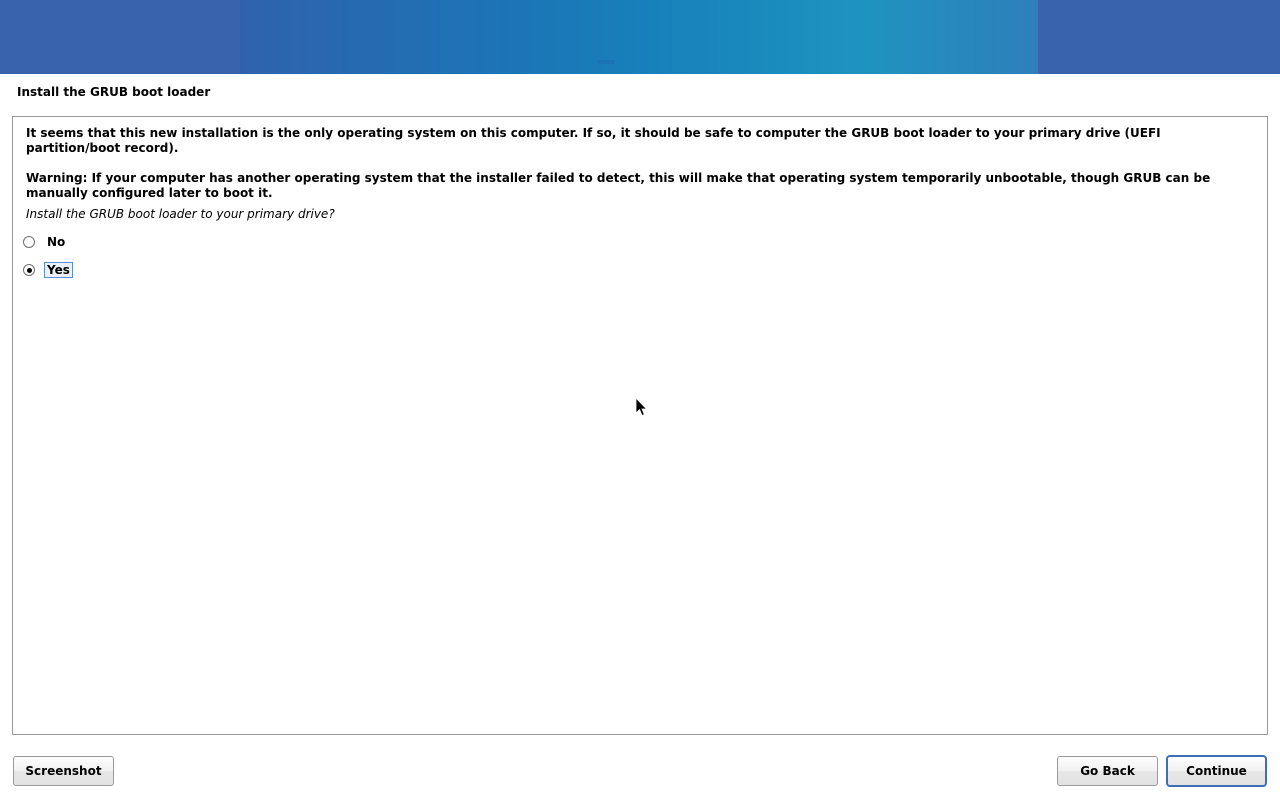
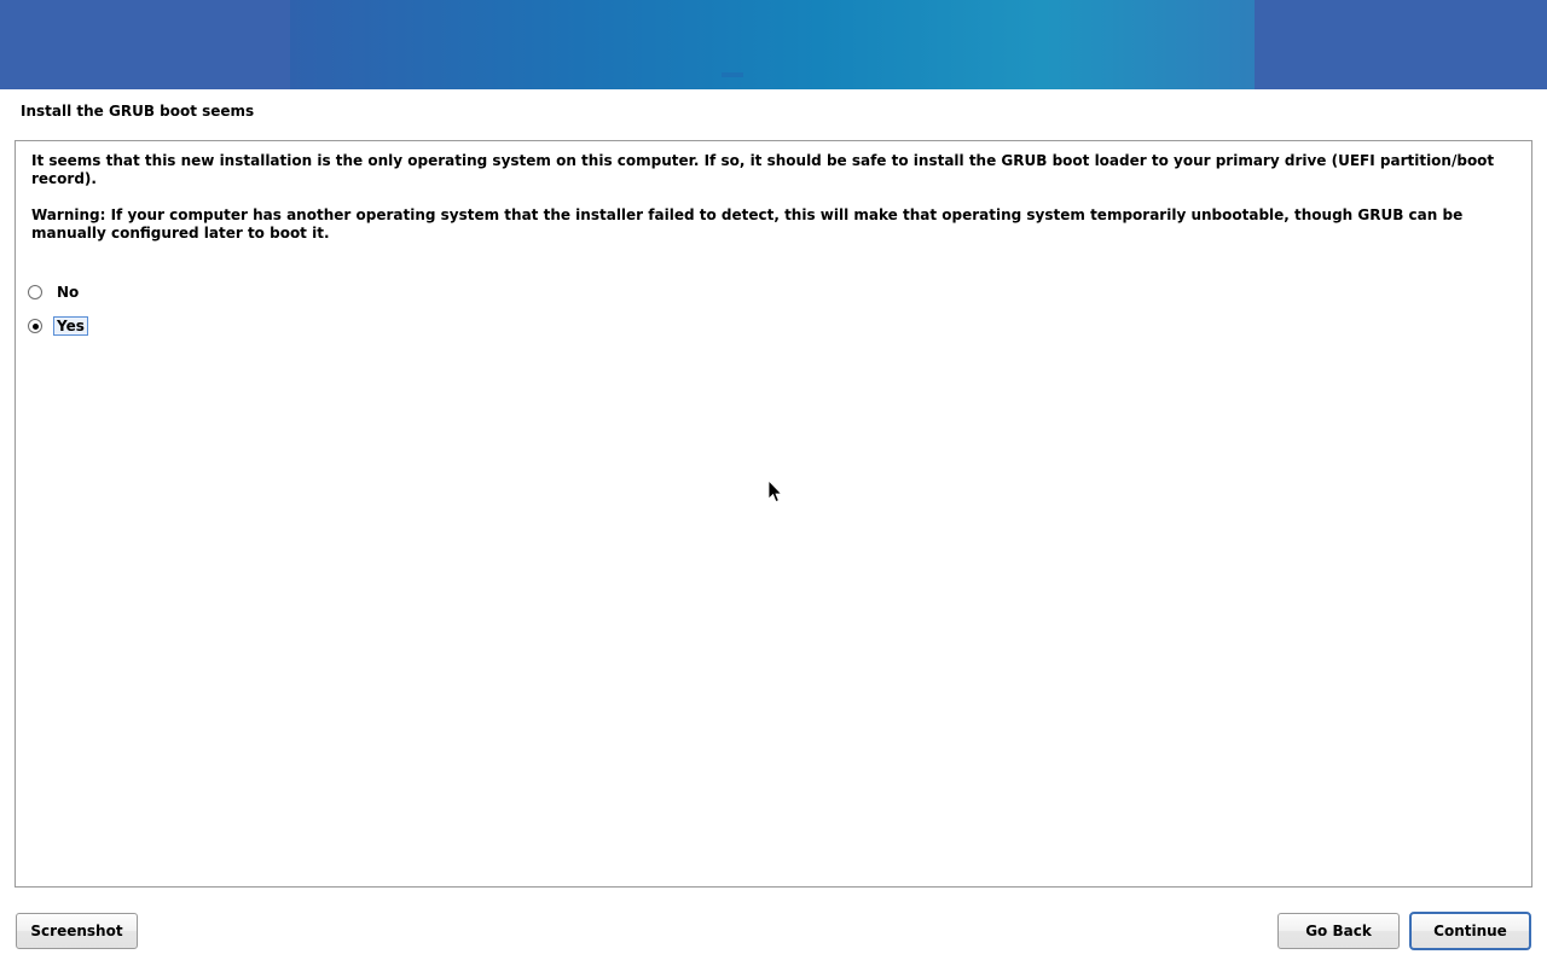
- Install the GRUB boot loader
+ Install the GRUB boot seems
- It seems that this new installation is the only operating system on this computer. If so, it should be safe to computer the GRUB boot loader to your primary drive (UEFI partition/boot record).
+ It seems that this new installation is the only operating system on this computer. If so, it should be safe to install the GRUB boot loader to your primary drive (UEFI partition/boot record).
  Warning: If your computer has another operating system that the installer failed to detect, this will make that operating system temporarily unbootable, though GRUB can be manually configured later to boot it.
- Install the GRUB boot loader to your primary drive?
  No
  Yes
  Screenshot
  Go Back
  Continue
